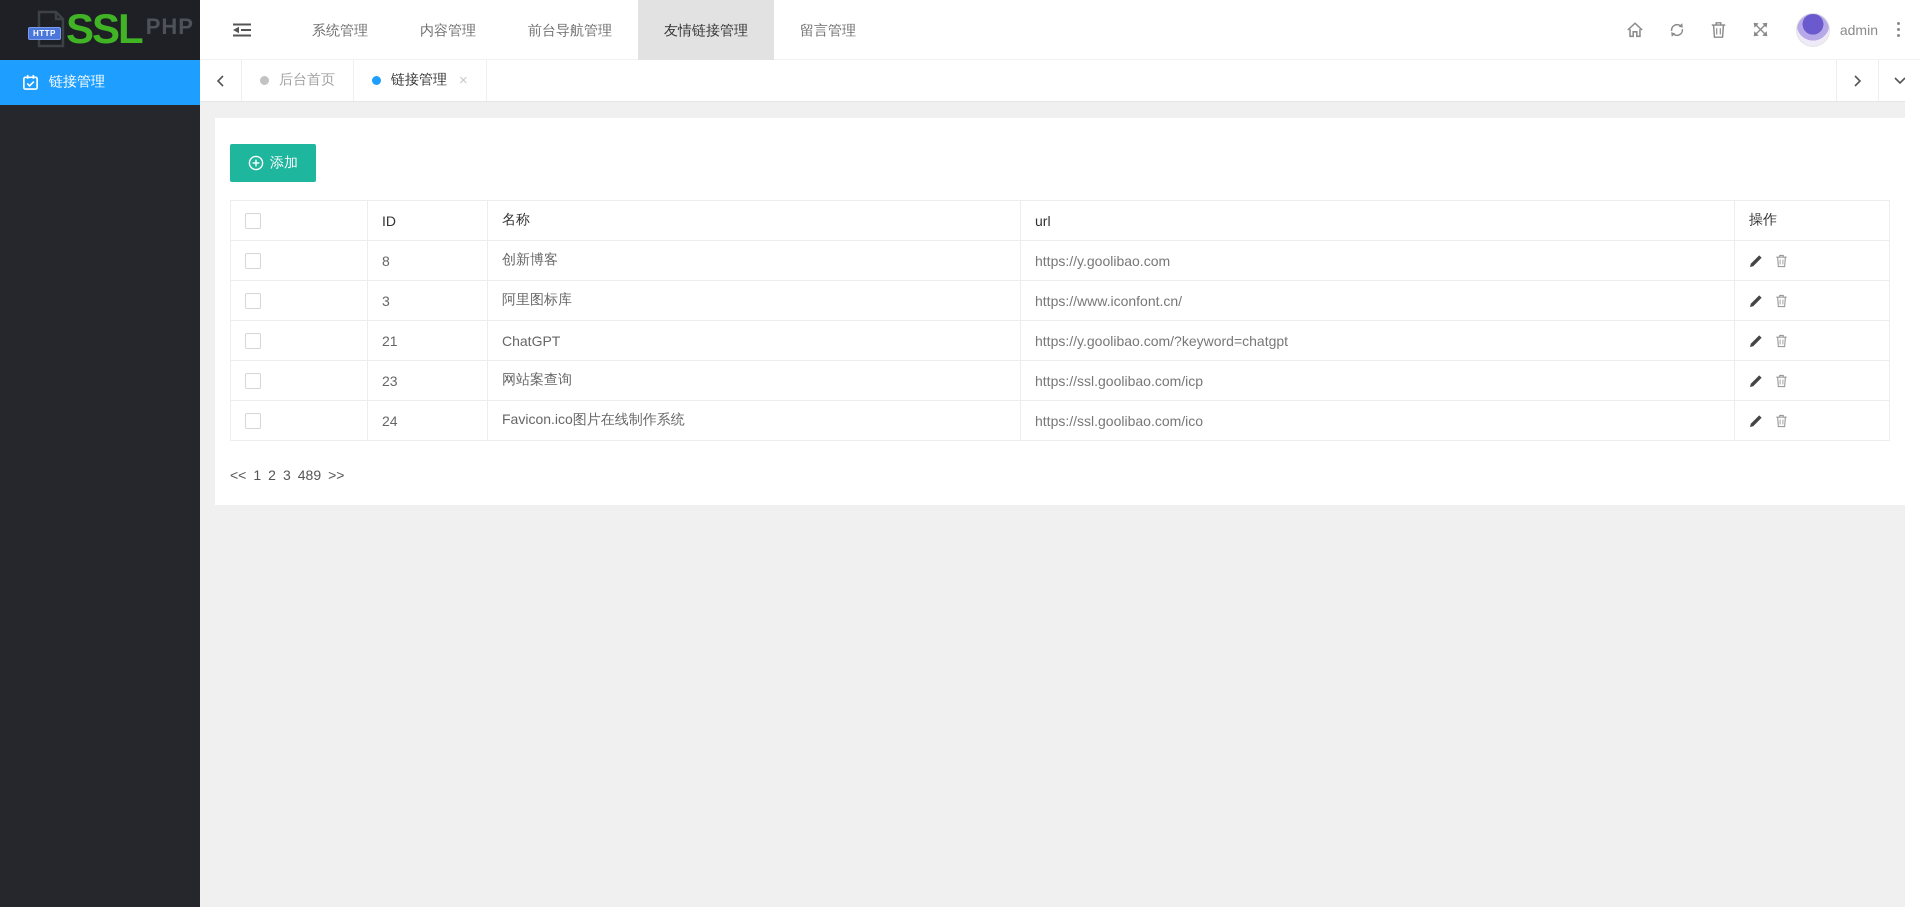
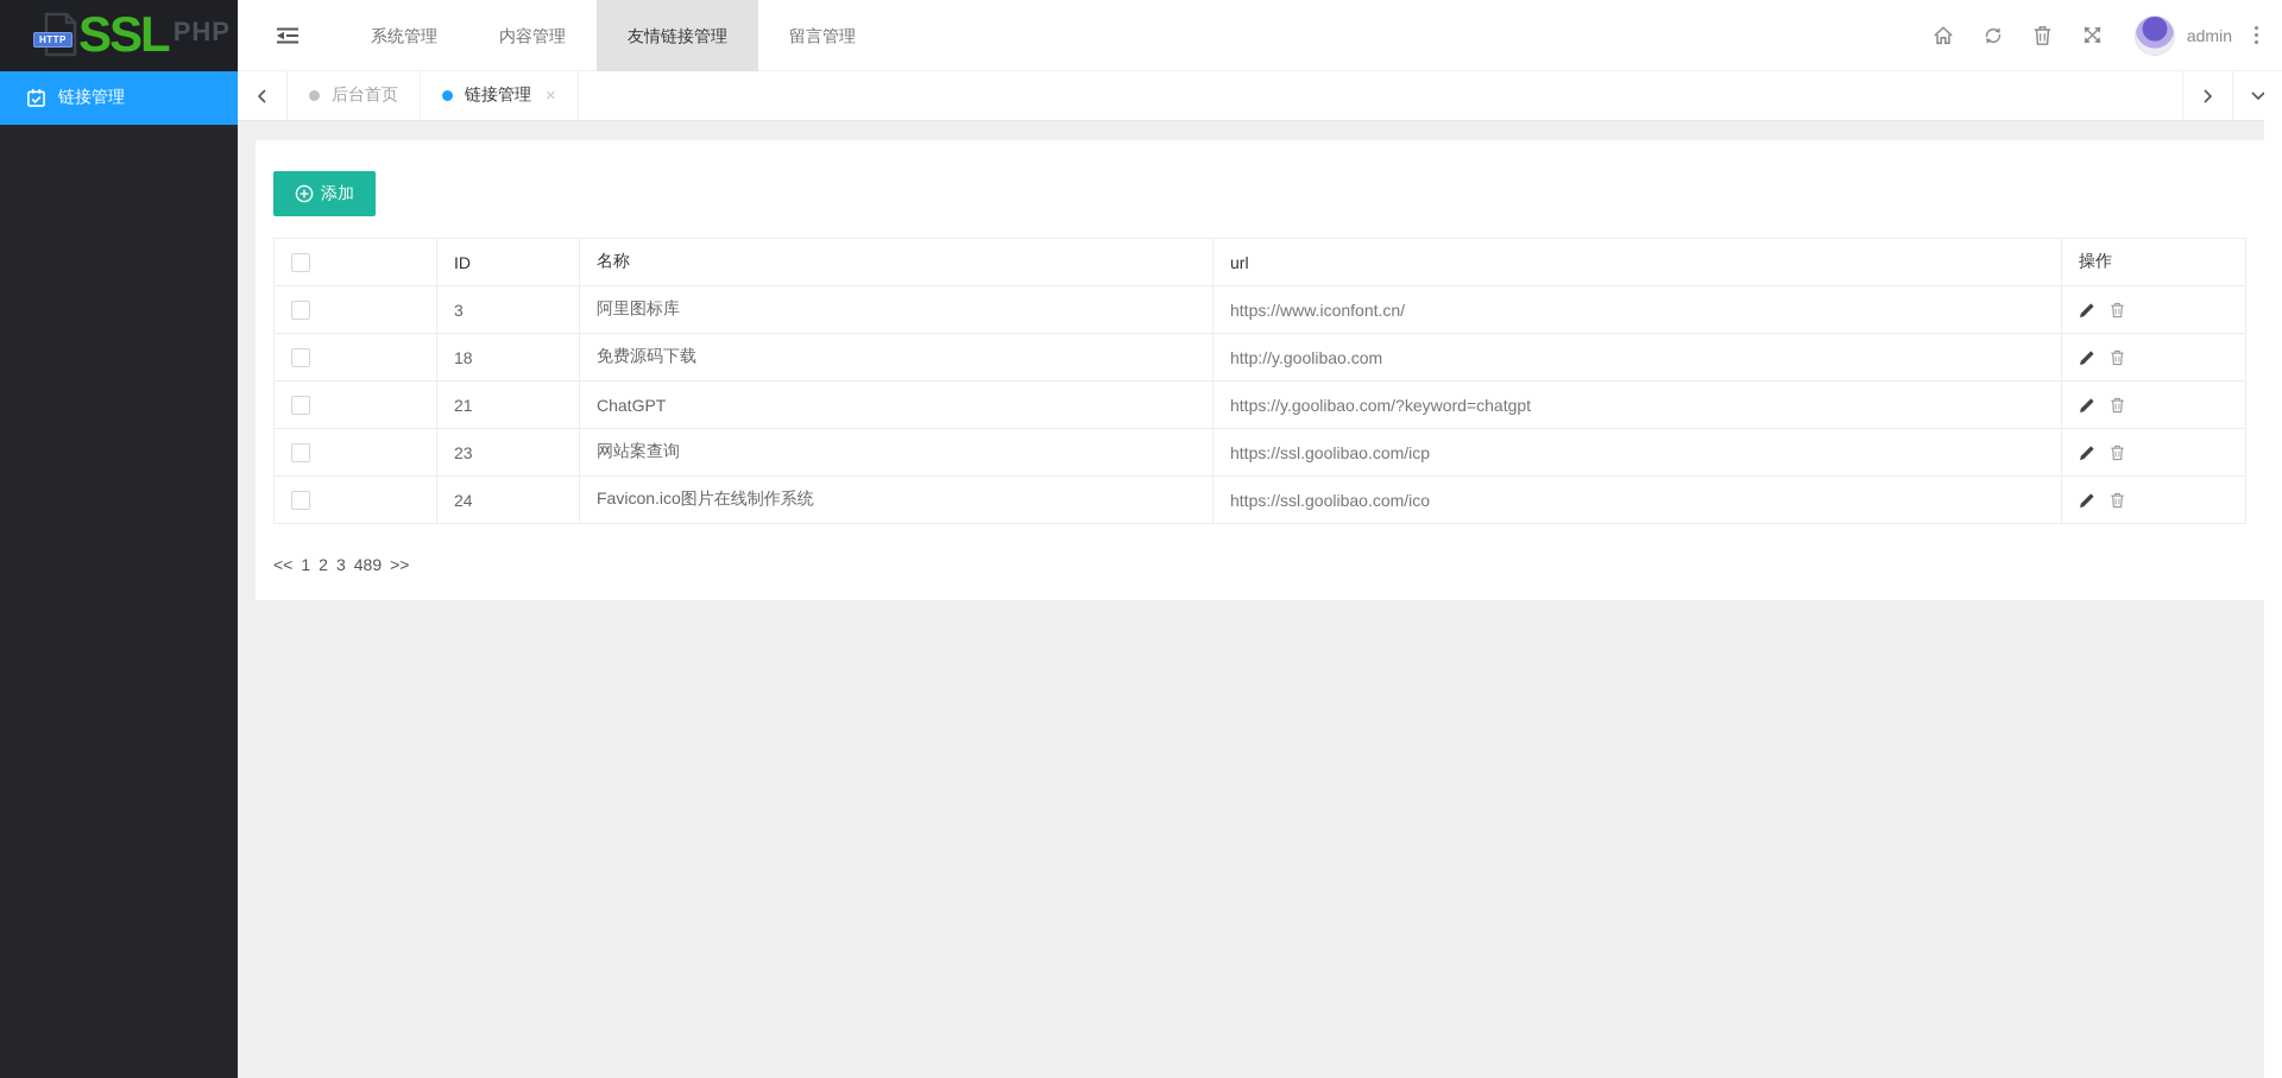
  HTTP
  SSL
  PHP
  链接管理
  系统管理
  内容管理
- 前台导航管理
  友情链接管理
  留言管理
  admin
  后台首页
  链接管理
  ×
  添加
  	ID	名称	url	操作
- 	8	创新博客	https://y.goolibao.com
  	3	阿里图标库	https://www.iconfont.cn/
+ 	18	免费源码下载	http://y.goolibao.com
  	21	ChatGPT	https://y.goolibao.com/?keyword=chatgpt
  	23	网站案查询	https://ssl.goolibao.com/icp
  	24	Favicon.ico图片在线制作系统	https://ssl.goolibao.com/ico
  <<
  1
  2
  3
  489
  >>
